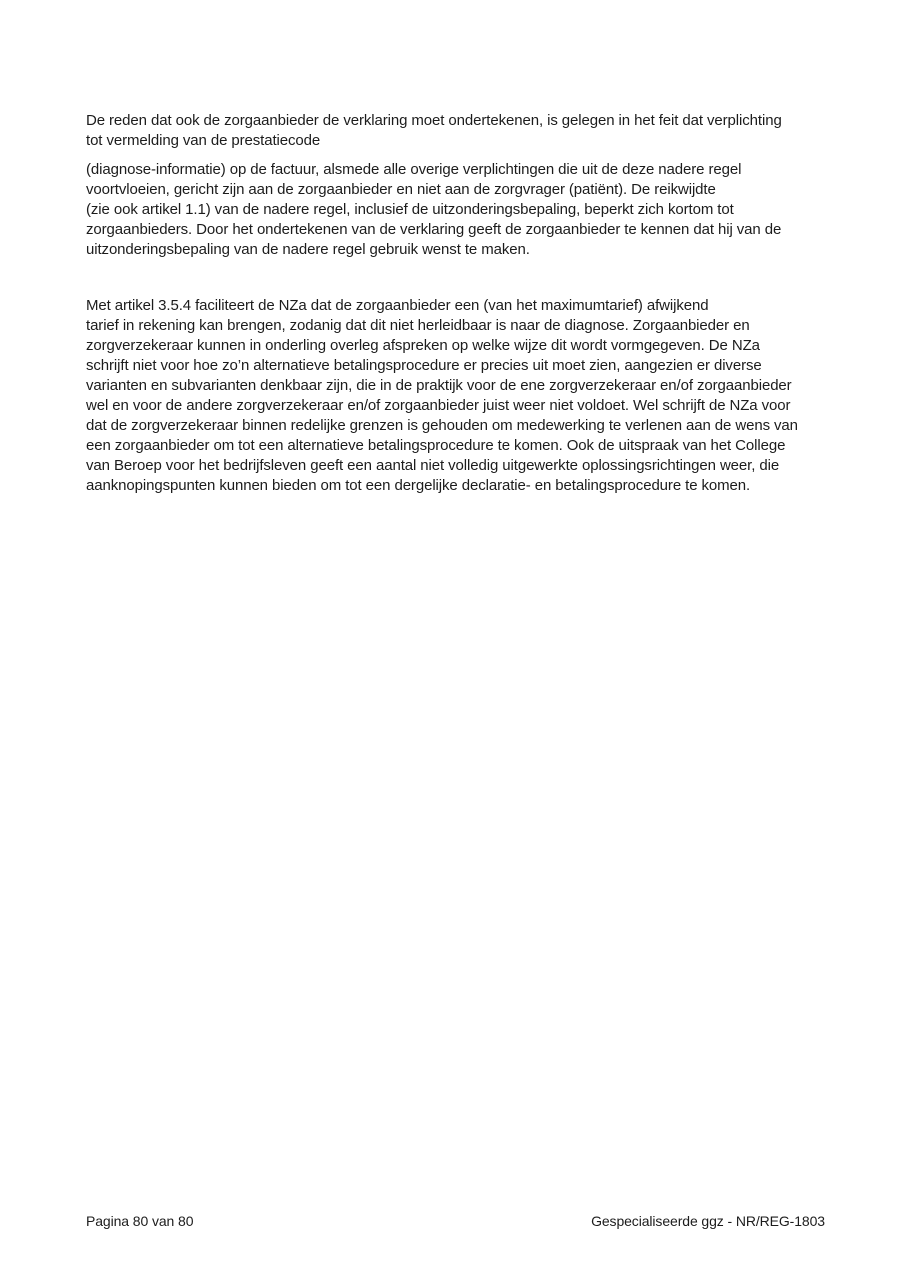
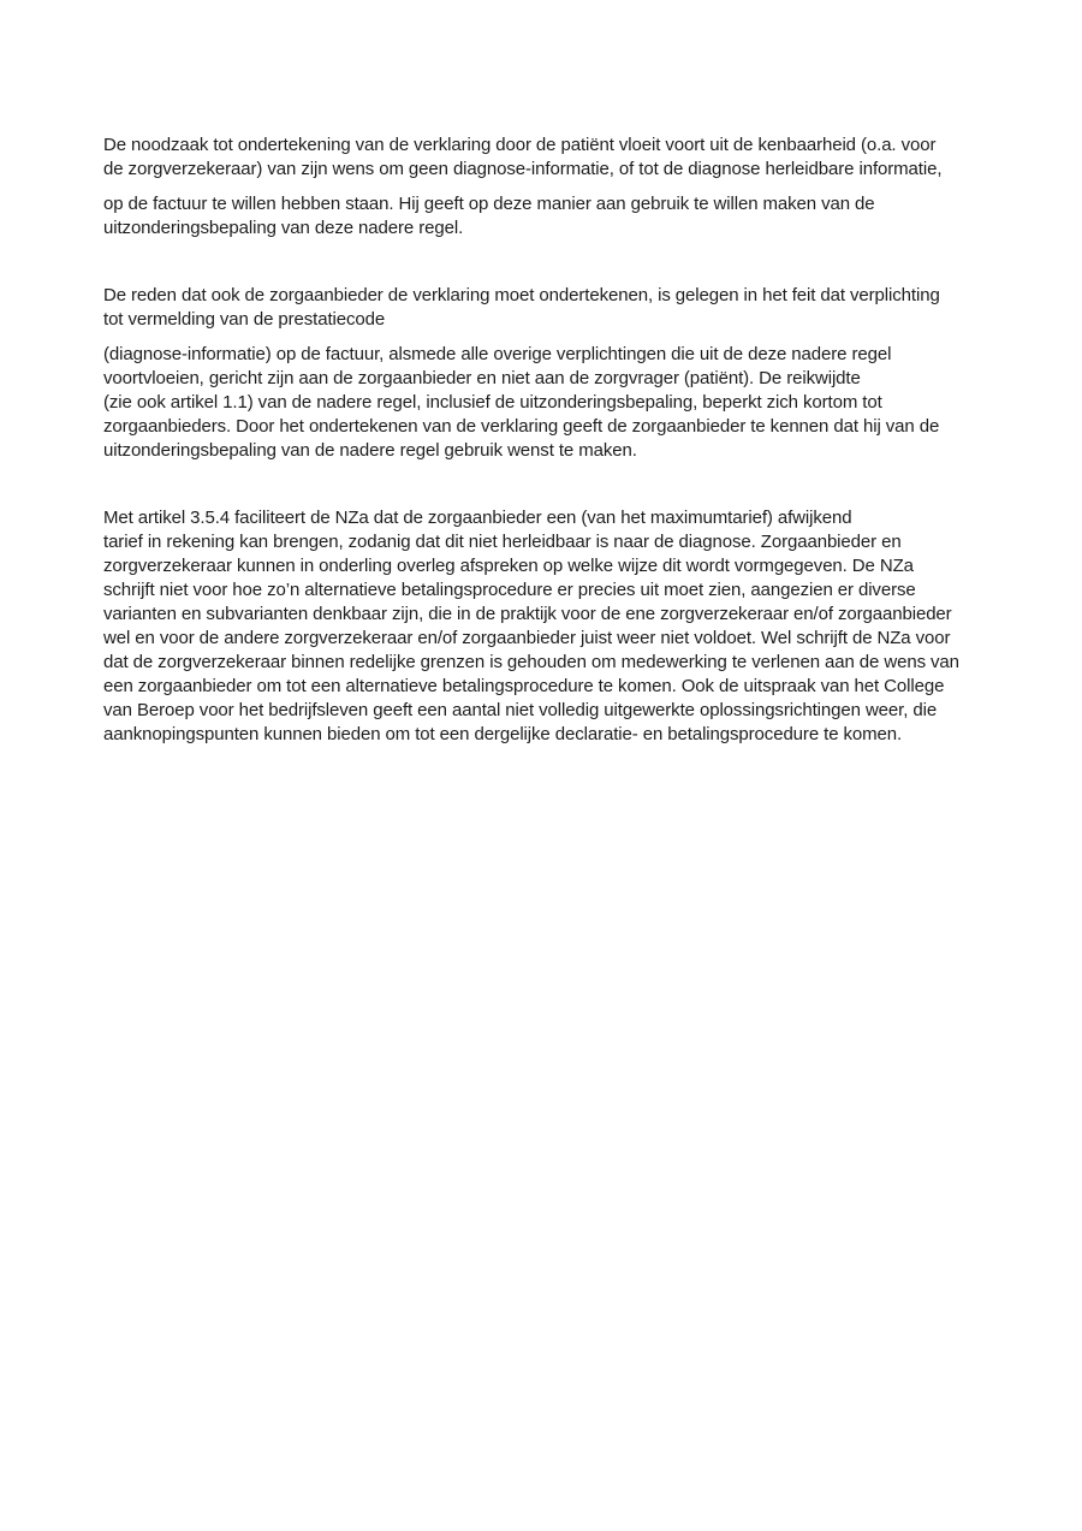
+ De noodzaak tot ondertekening van de verklaring door de patiënt vloeit voort uit de kenbaarheid (o.a. voor
+ de zorgverzekeraar) van zijn wens om geen diagnose-informatie, of tot de diagnose herleidbare informatie,
+ op de factuur te willen hebben staan. Hij geeft op deze manier aan gebruik te willen maken van de
+ uitzonderingsbepaling van deze nadere regel.
  De reden dat ook de zorgaanbieder de verklaring moet ondertekenen, is gelegen in het feit dat verplichting
  tot vermelding van de prestatiecode
  (diagnose-informatie) op de factuur, alsmede alle overige verplichtingen die uit de deze nadere regel
  voortvloeien, gericht zijn aan de zorgaanbieder en niet aan de zorgvrager (patiënt). De reikwijdte
  (zie ook artikel 1.1) van de nadere regel, inclusief de uitzonderingsbepaling, beperkt zich kortom tot
  zorgaanbieders. Door het ondertekenen van de verklaring geeft de zorgaanbieder te kennen dat hij van de
  uitzonderingsbepaling van de nadere regel gebruik wenst te maken.
  Met artikel 3.5.4 faciliteert de NZa dat de zorgaanbieder een (van het maximumtarief) afwijkend
  tarief in rekening kan brengen, zodanig dat dit niet herleidbaar is naar de diagnose. Zorgaanbieder en
  zorgverzekeraar kunnen in onderling overleg afspreken op welke wijze dit wordt vormgegeven. De NZa
  schrijft niet voor hoe zo’n alternatieve betalingsprocedure er precies uit moet zien, aangezien er diverse
  varianten en subvarianten denkbaar zijn, die in de praktijk voor de ene zorgverzekeraar en/of zorgaanbieder
  wel en voor de andere zorgverzekeraar en/of zorgaanbieder juist weer niet voldoet. Wel schrijft de NZa voor
  dat de zorgverzekeraar binnen redelijke grenzen is gehouden om medewerking te verlenen aan de wens van
  een zorgaanbieder om tot een alternatieve betalingsprocedure te komen. Ook de uitspraak van het College
  van Beroep voor het bedrijfsleven geeft een aantal niet volledig uitgewerkte oplossingsrichtingen weer, die
  aanknopingspunten kunnen bieden om tot een dergelijke declaratie- en betalingsprocedure te komen.
- Pagina 80 van 80
- Gespecialiseerde ggz - NR/REG-1803
